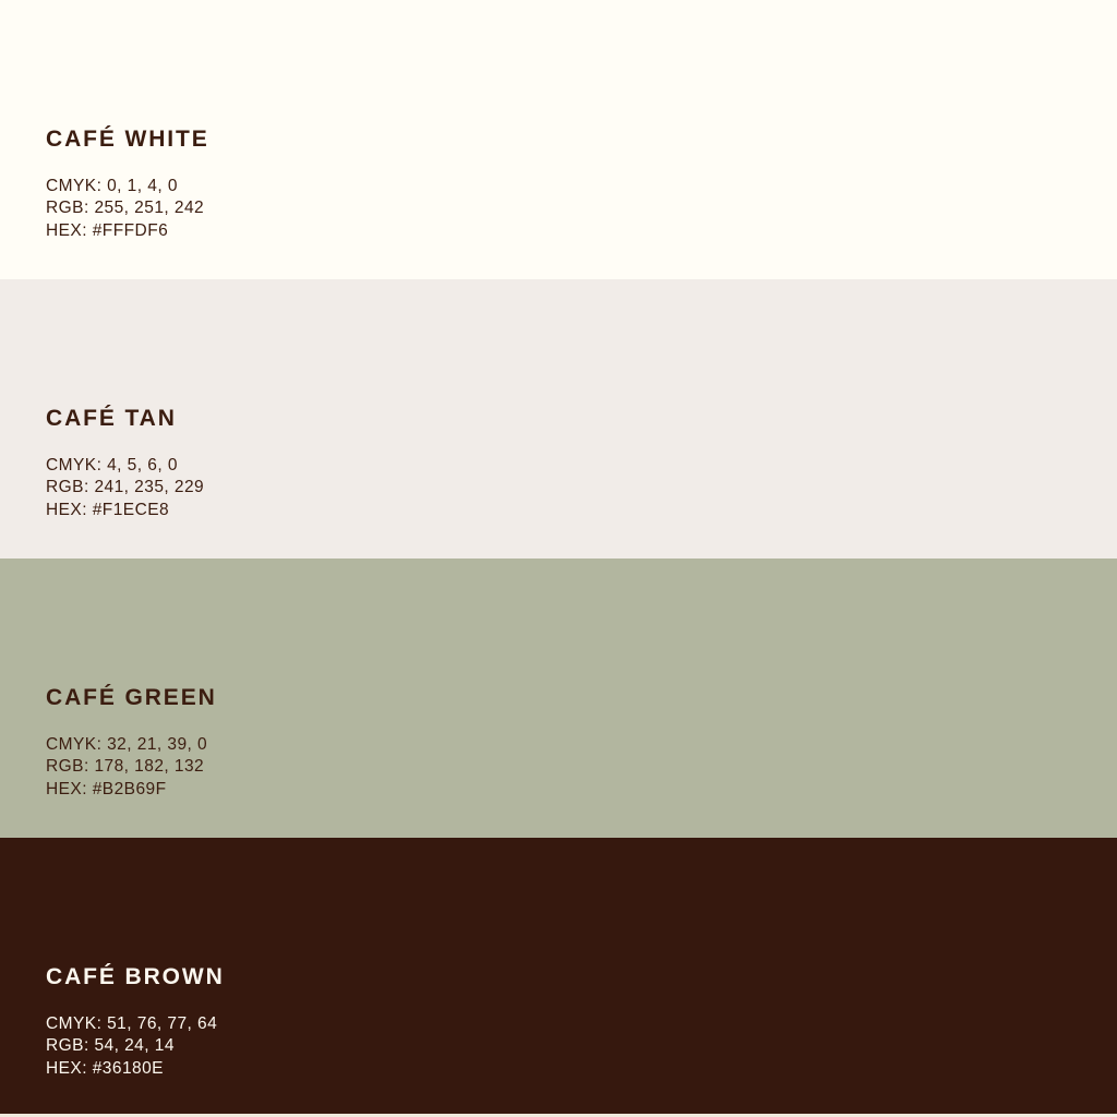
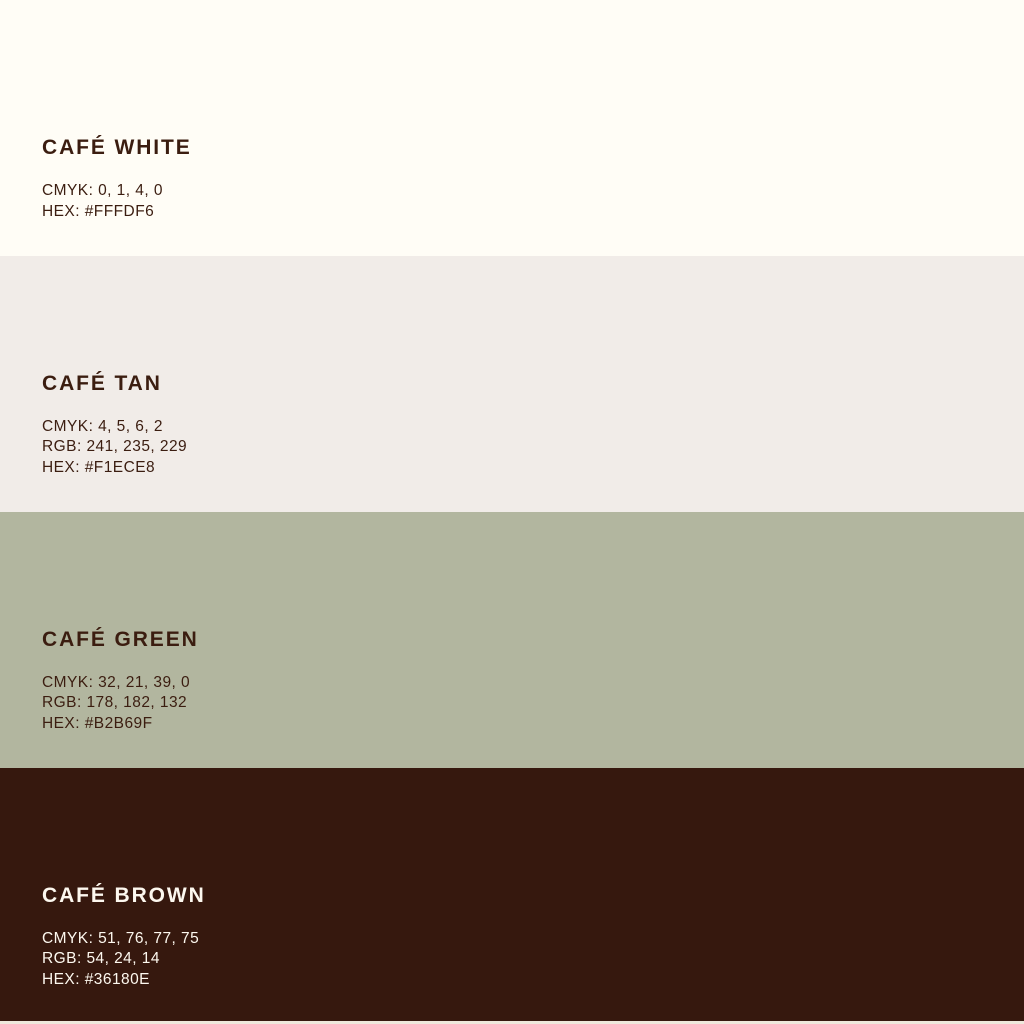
  CAFÉ WHITE
  CMYK: 0, 1, 4, 0
- RGB: 255, 251, 242
  HEX: #FFFDF6
  CAFÉ TAN
- CMYK: 4, 5, 6, 0
+ CMYK: 4, 5, 6, 2
  RGB: 241, 235, 229
  HEX: #F1ECE8
  CAFÉ GREEN
  CMYK: 32, 21, 39, 0
  RGB: 178, 182, 132
  HEX: #B2B69F
  CAFÉ BROWN
- CMYK: 51, 76, 77, 64
+ CMYK: 51, 76, 77, 75
  RGB: 54, 24, 14
  HEX: #36180E
